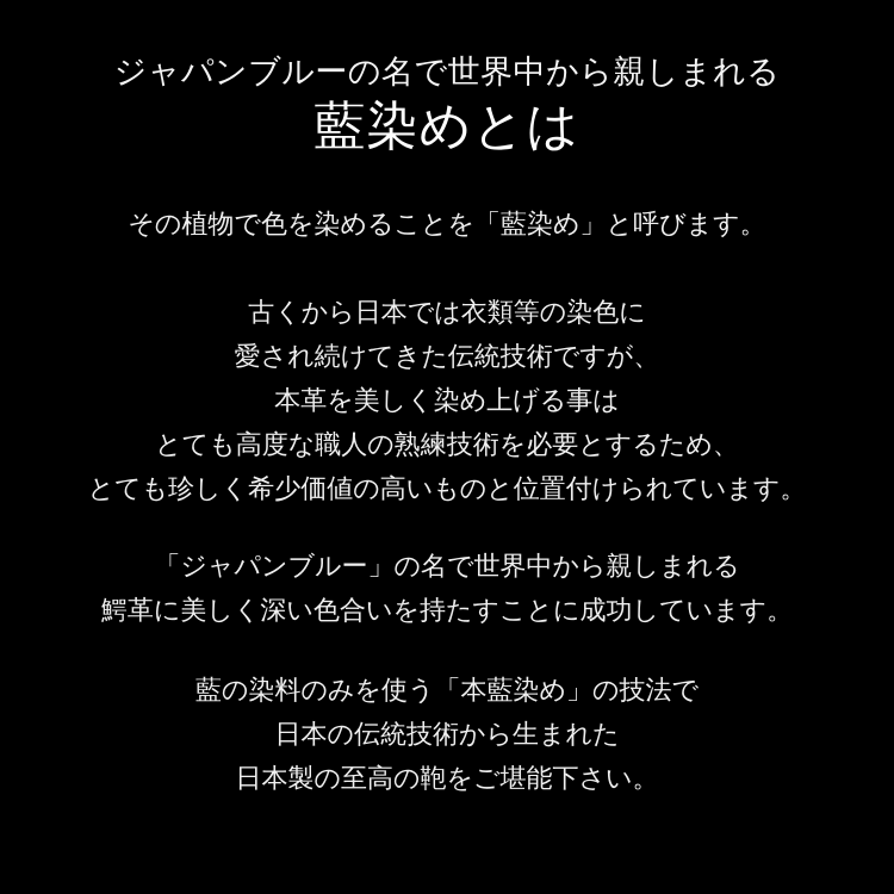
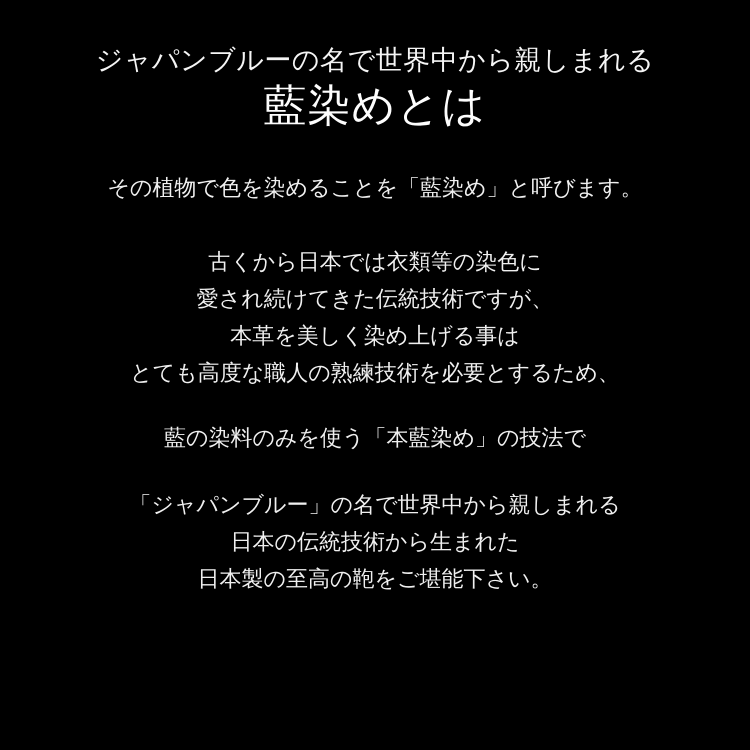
  ジャパンブルーの名で世界中から親しまれる
  藍染めとは
  その植物で色を染めることを「藍染め」と呼びます。
  古くから日本では衣類等の染色に
  愛され続けてきた伝統技術ですが、
  本革を美しく染め上げる事は
  とても高度な職人の熟練技術を必要とするため、
- とても珍しく希少価値の高いものと位置付けられています。
- 「ジャパンブルー」の名で世界中から親しまれる
+ 藍の染料のみを使う「本藍染め」の技法で
- 鰐革に美しく深い色合いを持たすことに成功しています。
- 藍の染料のみを使う「本藍染め」の技法で
+ 「ジャパンブルー」の名で世界中から親しまれる
  日本の伝統技術から生まれた
  日本製の至高の鞄をご堪能下さい。
